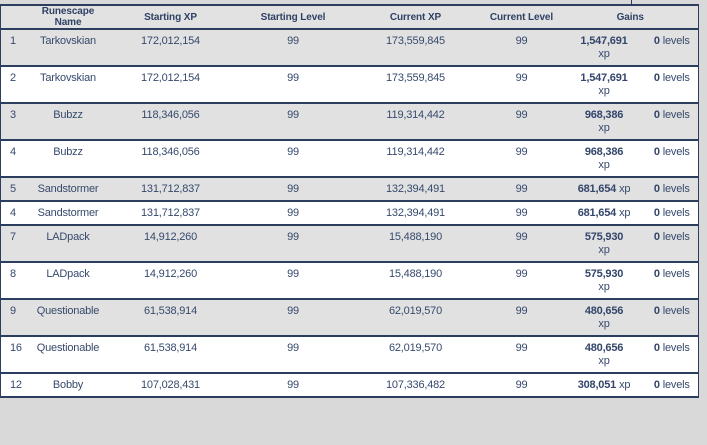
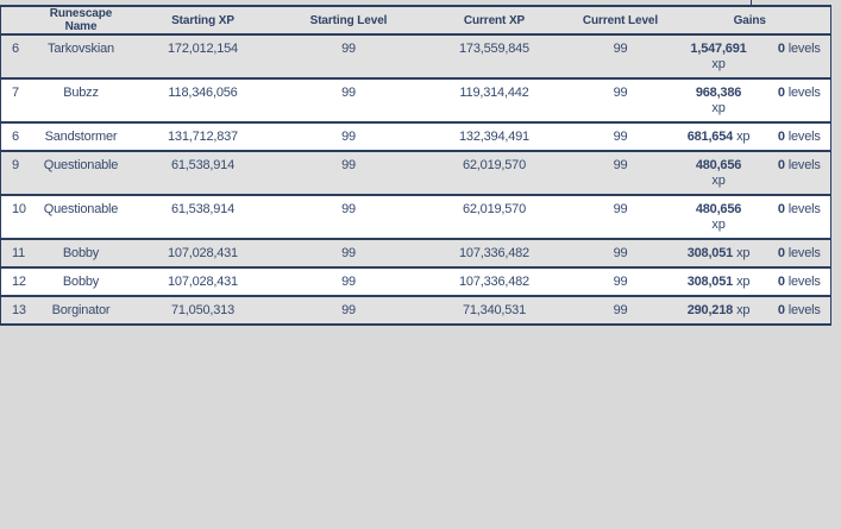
  	Runescape Name	Starting XP	Starting Level	Current XP	Current Level	Gains
- 1	Tarkovskian	172,012,154	99	173,559,845	99	1,547,691xp	0 levels
+ 6	Tarkovskian	172,012,154	99	173,559,845	99	1,547,691xp	0 levels
- 2	Tarkovskian	172,012,154	99	173,559,845	99	1,547,691xp	0 levels
- 3	Bubzz	118,346,056	99	119,314,442	99	968,386xp	0 levels
- 4	Bubzz	118,346,056	99	119,314,442	99	968,386xp	0 levels
+ 7	Bubzz	118,346,056	99	119,314,442	99	968,386xp	0 levels
- 5	Sandstormer	131,712,837	99	132,394,491	99	681,654 xp	0 levels
- 4	Sandstormer	131,712,837	99	132,394,491	99	681,654 xp	0 levels
+ 6	Sandstormer	131,712,837	99	132,394,491	99	681,654 xp	0 levels
- 7	LADpack	14,912,260	99	15,488,190	99	575,930xp	0 levels
- 8	LADpack	14,912,260	99	15,488,190	99	575,930xp	0 levels
  9	Questionable	61,538,914	99	62,019,570	99	480,656xp	0 levels
- 16	Questionable	61,538,914	99	62,019,570	99	480,656xp	0 levels
+ 10	Questionable	61,538,914	99	62,019,570	99	480,656xp	0 levels
+ 11	Bobby	107,028,431	99	107,336,482	99	308,051 xp	0 levels
  12	Bobby	107,028,431	99	107,336,482	99	308,051 xp	0 levels
+ 13	Borginator	71,050,313	99	71,340,531	99	290,218 xp	0 levels
